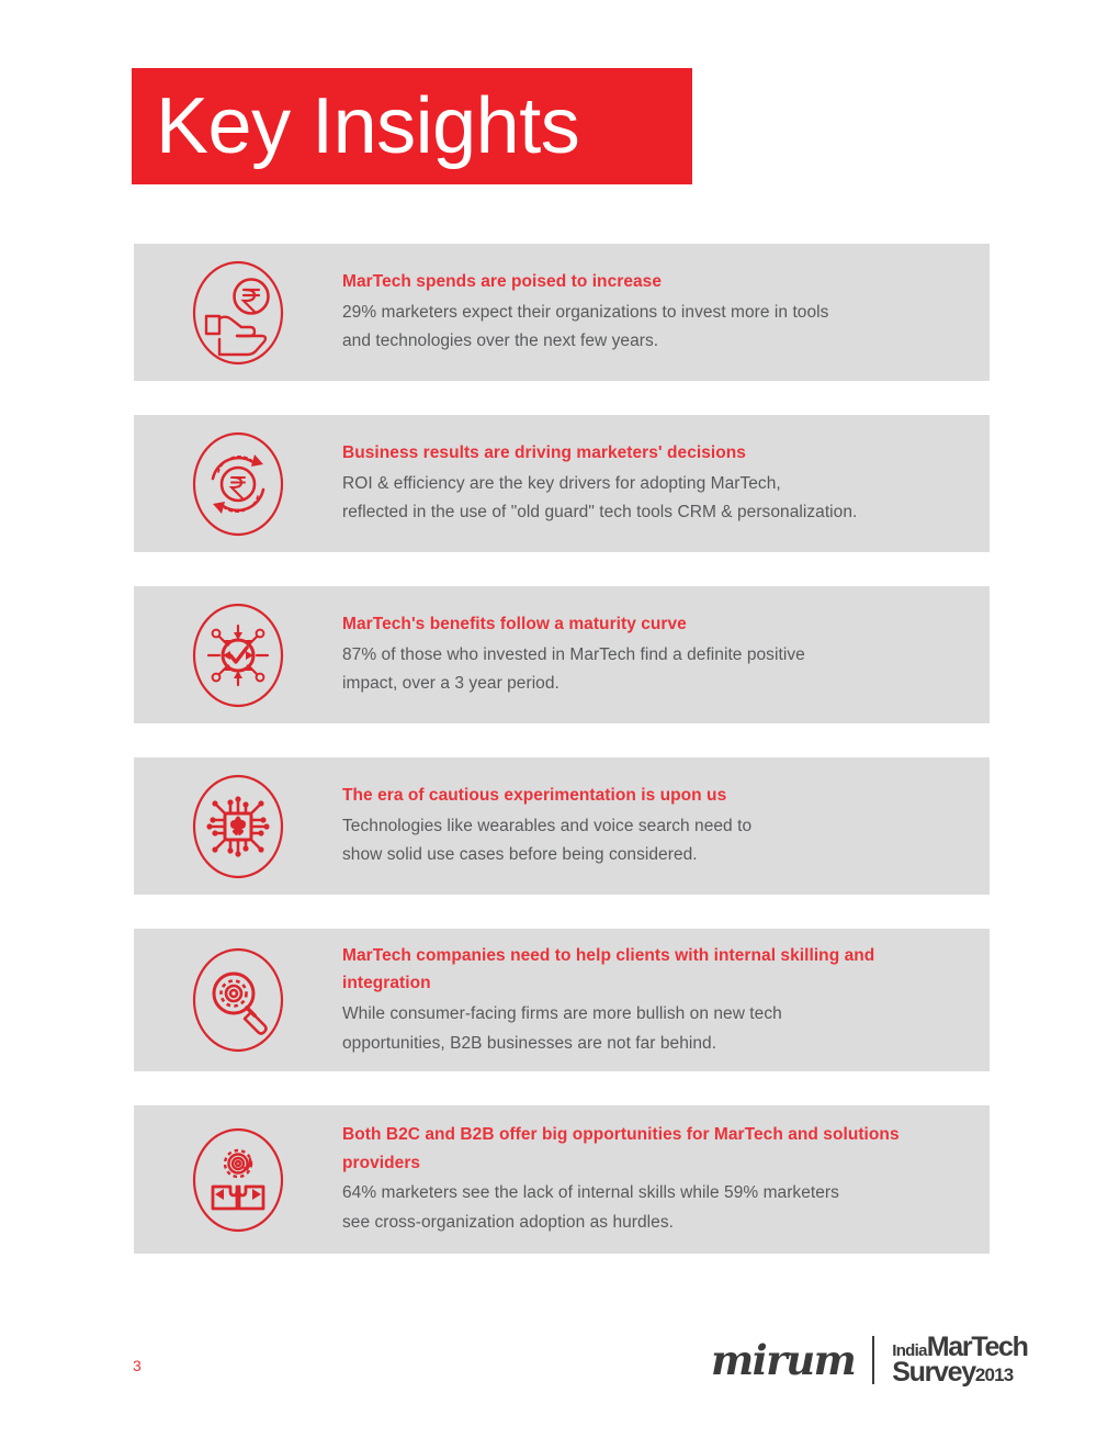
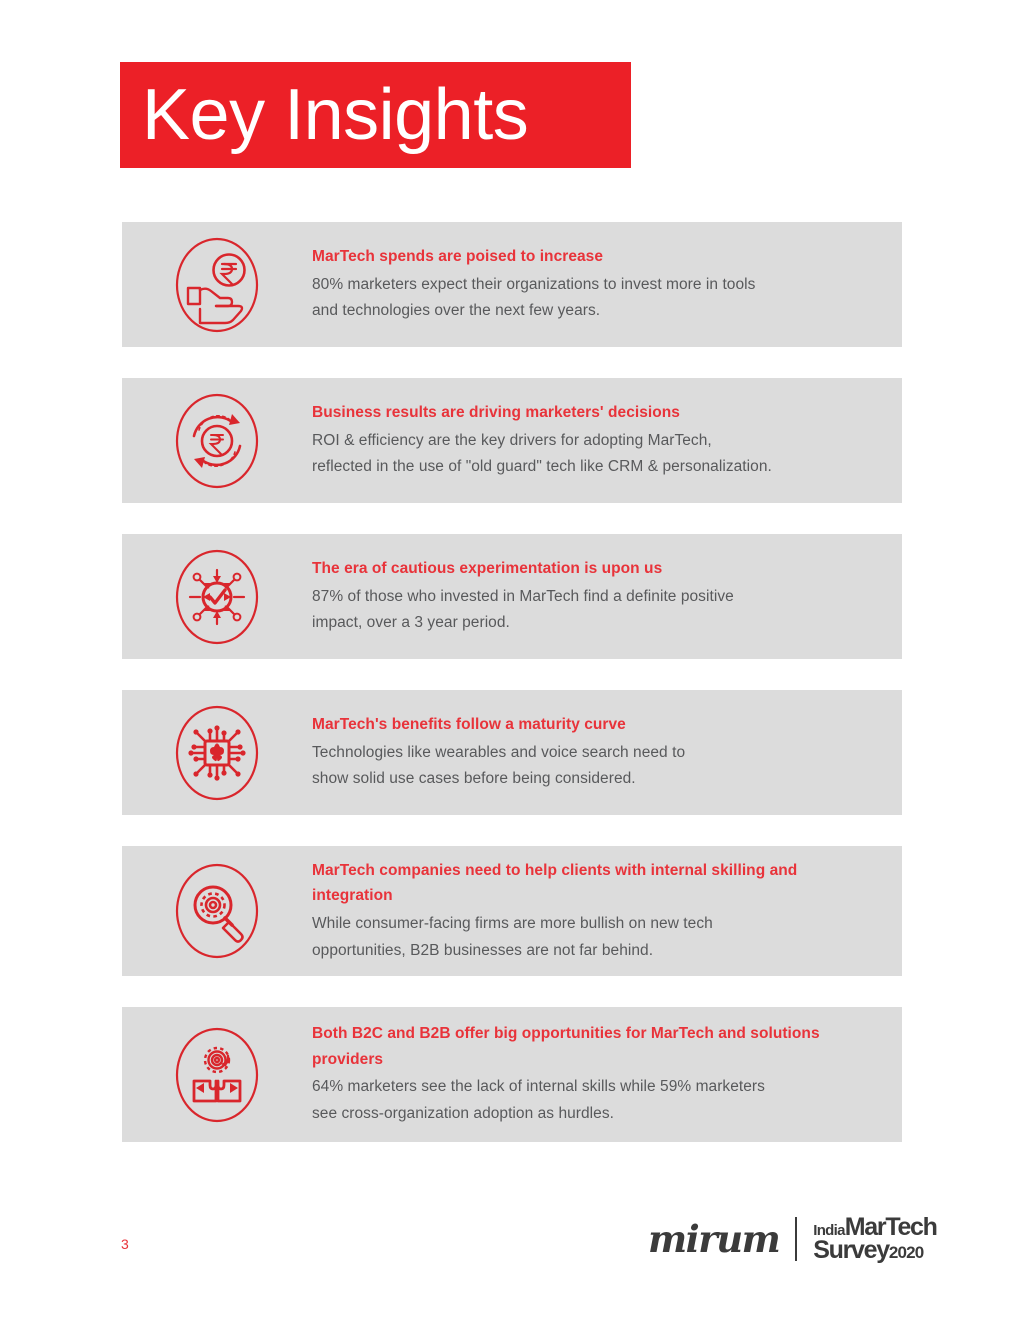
  Key Insights
  MarTech spends are poised to increase
- 29% marketers expect their organizations to invest more in tools
+ 80% marketers expect their organizations to invest more in tools
  and technologies over the next few years.
  Business results are driving marketers' decisions
  ROI & efficiency are the key drivers for adopting MarTech,
- reflected in the use of "old guard" tech tools CRM & personalization.
+ reflected in the use of "old guard" tech like CRM & personalization.
- MarTech's benefits follow a maturity curve
+ The era of cautious experimentation is upon us
  87% of those who invested in MarTech find a definite positive
  impact, over a 3 year period.
- The era of cautious experimentation is upon us
+ MarTech's benefits follow a maturity curve
  Technologies like wearables and voice search need to
  show solid use cases before being considered.
  MarTech companies need to help clients with internal skilling and integration
  While consumer-facing firms are more bullish on new tech
  opportunities, B2B businesses are not far behind.
  Both B2C and B2B offer big opportunities for MarTech and solutions providers
  64% marketers see the lack of internal skills while 59% marketers
  see cross-organization adoption as hurdles.
  3
  mirum
  India
  MarTech
  Survey
- 2013
+ 2020
